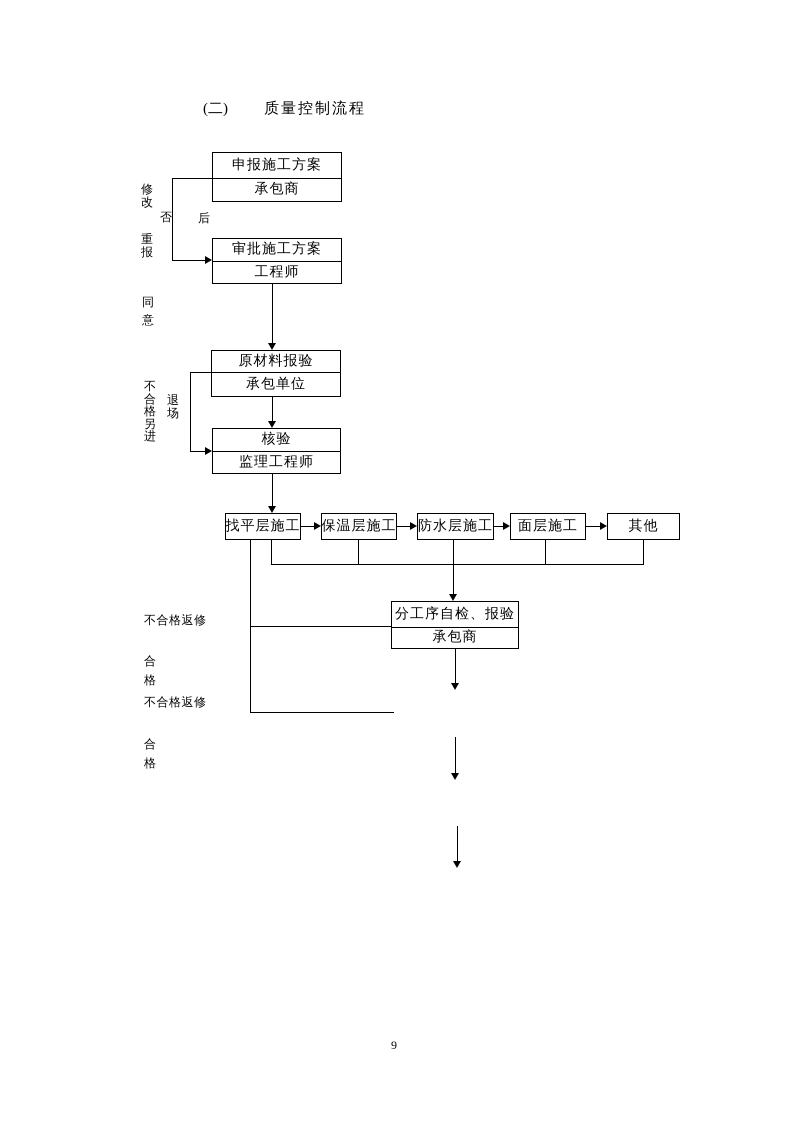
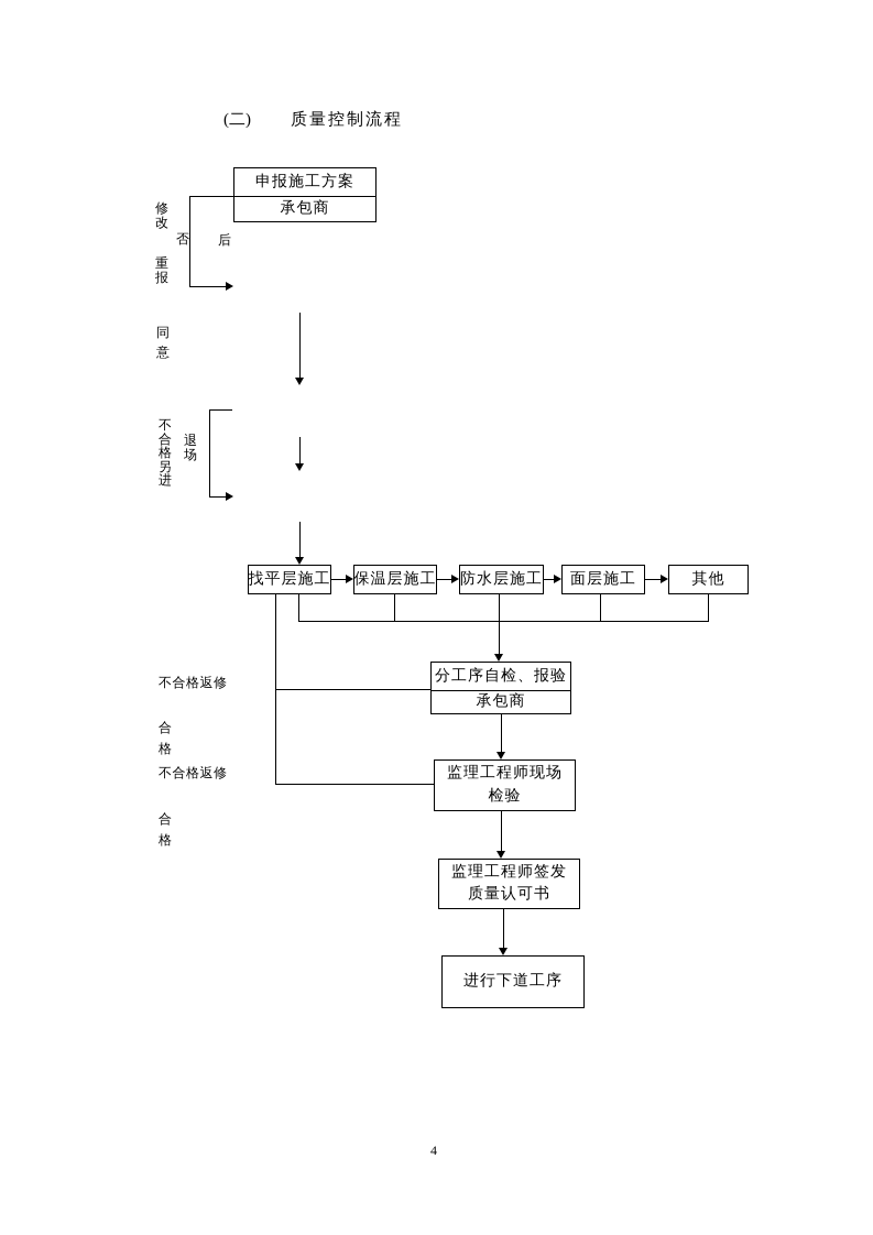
  (二) 质量控制流程
  申报施工方案
  承包商
- 审批施工方案
- 工程师
- 原材料报验
- 承包单位
- 核验
- 监理工程师
  找平层施工
  保温层施工
  防水层施工
  面层施工
  其他
  分工序自检、报验
  承包商
+ 监理工程师现场
+ 检验
+ 监理工程师签发
+ 质量认可书
+ 进行下道工序
  修改
  否
  后
  重报
  同意
  不合格另进
  退场
  不合格返修
  合格
  不合格返修
  合格
- 9
+ 4
